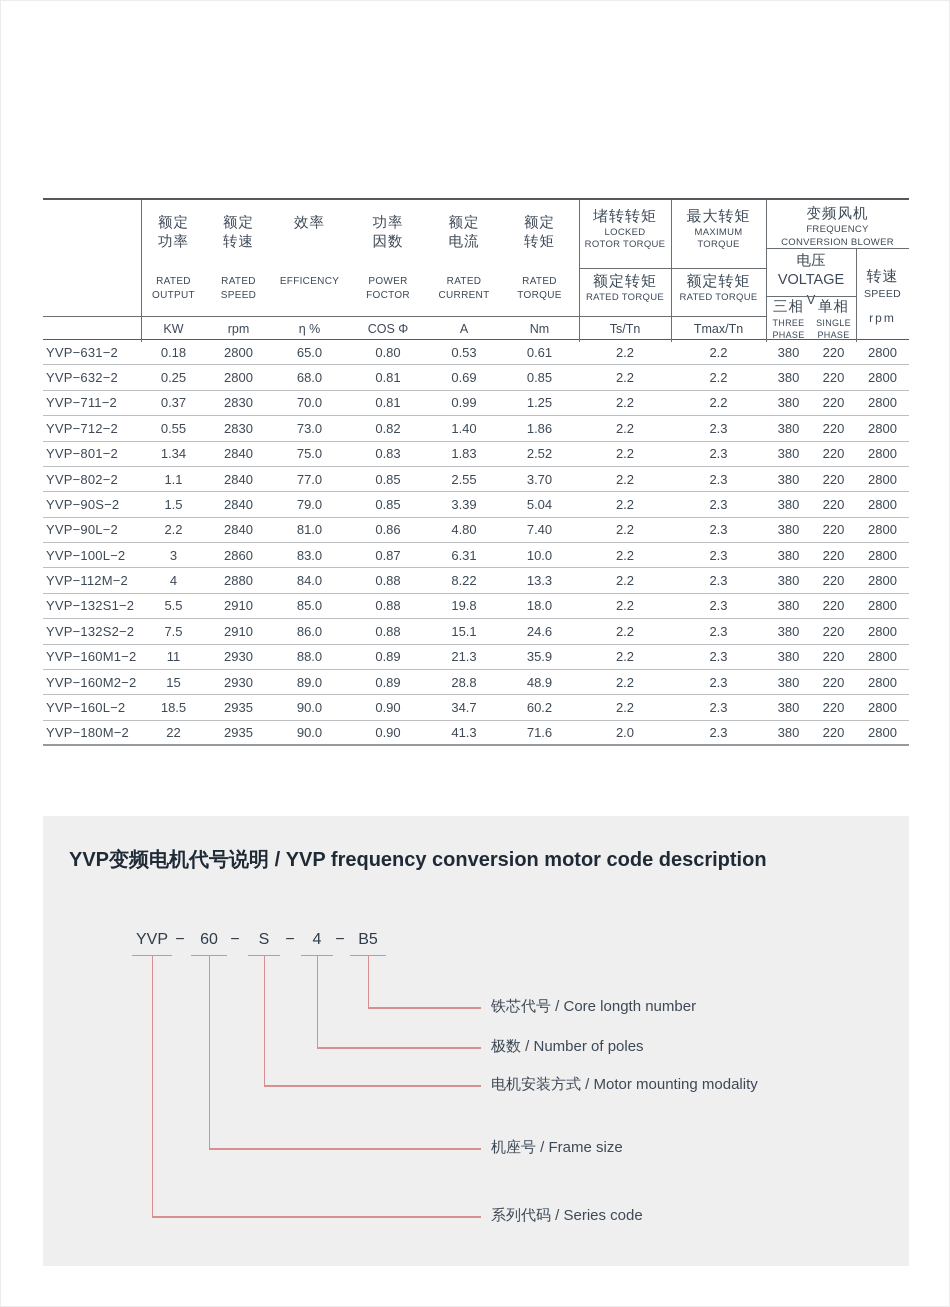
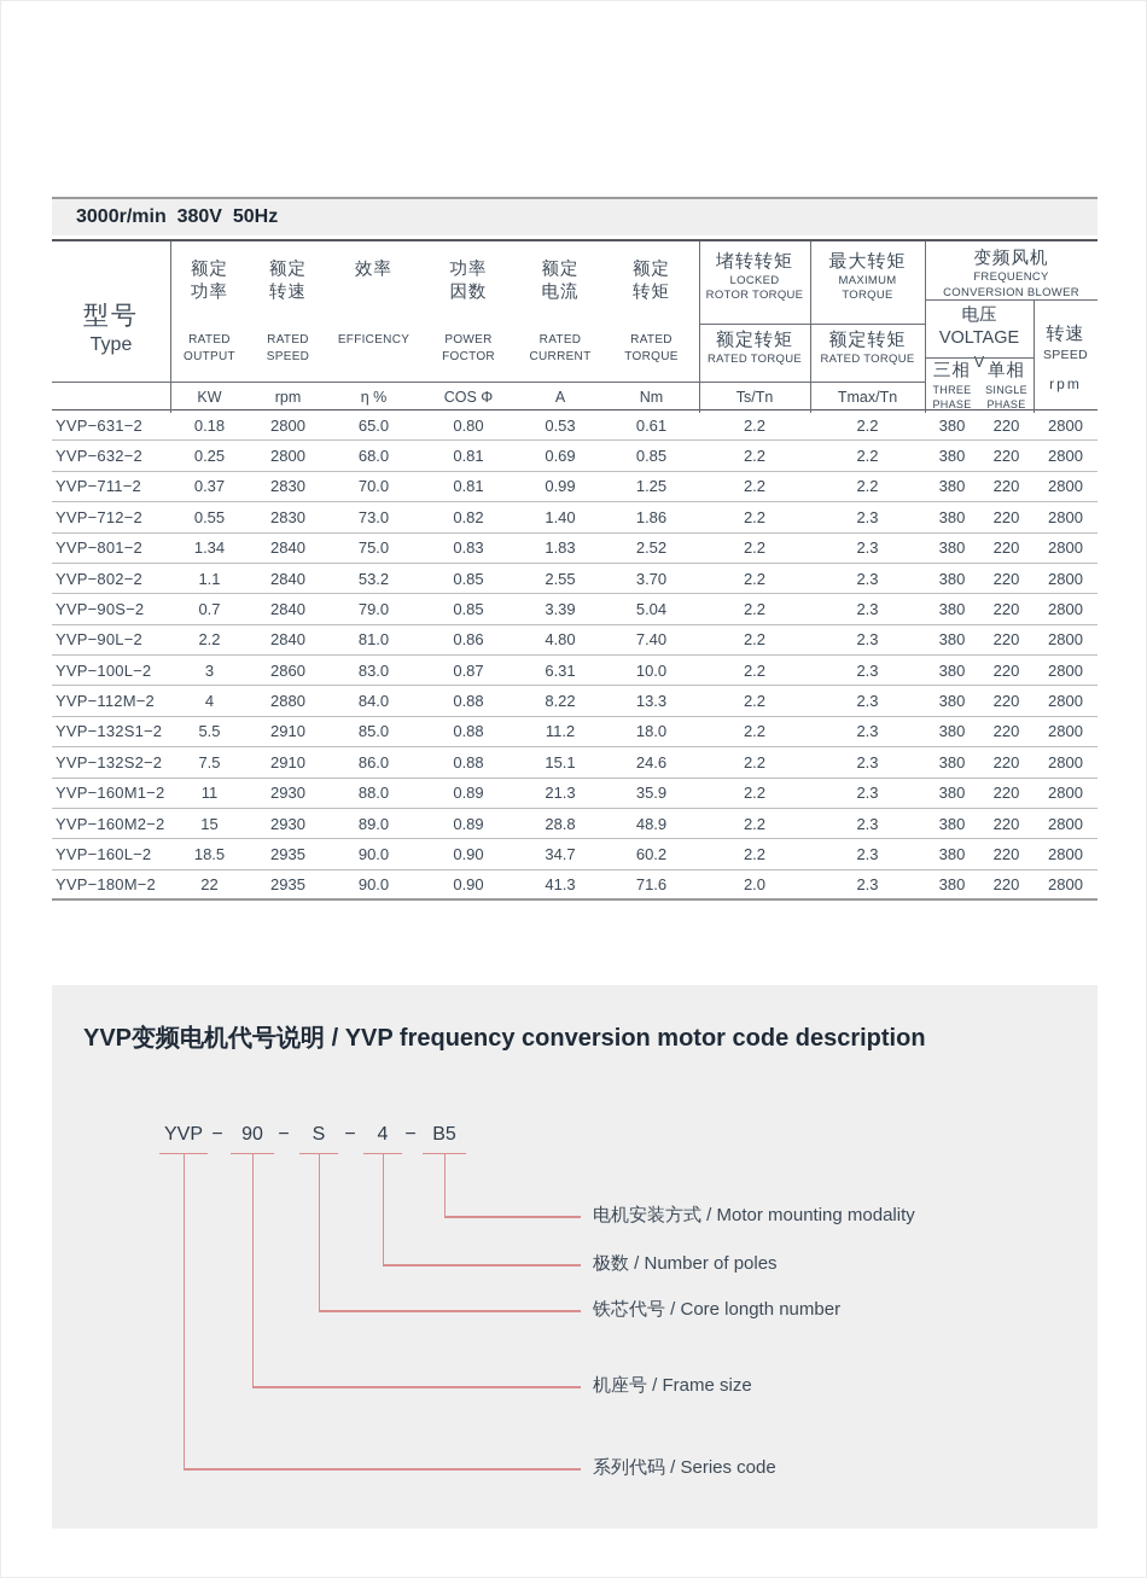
+ 3000r/min 380V 50Hz
+ 型号
+ Type
  额定
  功率
  RATED
  OUTPUT
  额定
  转速
  RATED
  SPEED
  效率
  EFFICENCY
  功率
  因数
  POWER
  FOCTOR
  额定
  电流
  RATED
  CURRENT
  额定
  转矩
  RATED
  TORQUE
  堵转转矩
  LOCKED
  ROTOR TORQUE
  额定转矩
  RATED TORQUE
  最大转矩
  MAXIMUM
  TORQUE
  额定转矩
  RATED TORQUE
  变频风机
  FREQUENCY
  CONVERSION BLOWER
  电压VOLTAGE
  V
  三相
  THREE
  PHASE
  单相
  SINGLE
  PHASE
  转速
  SPEED
  rpm
  KW
  rpm
  η %
  COS Φ
  A
  Nm
  Ts/Tn
  Tmax/Tn
  YVP−631−2
  0.18
  2800
  65.0
  0.80
  0.53
  0.61
  2.2
  2.2
  380
  220
  2800
  YVP−632−2
  0.25
  2800
  68.0
  0.81
  0.69
  0.85
  2.2
  2.2
  380
  220
  2800
  YVP−711−2
  0.37
  2830
  70.0
  0.81
  0.99
  1.25
  2.2
  2.2
  380
  220
  2800
  YVP−712−2
  0.55
  2830
  73.0
  0.82
  1.40
  1.86
  2.2
  2.3
  380
  220
  2800
  YVP−801−2
  1.34
  2840
  75.0
  0.83
  1.83
  2.52
  2.2
  2.3
  380
  220
  2800
  YVP−802−2
  1.1
  2840
- 77.0
+ 53.2
  0.85
  2.55
  3.70
  2.2
  2.3
  380
  220
  2800
  YVP−90S−2
- 1.5
+ 0.7
  2840
  79.0
  0.85
  3.39
  5.04
  2.2
  2.3
  380
  220
  2800
  YVP−90L−2
  2.2
  2840
  81.0
  0.86
  4.80
  7.40
  2.2
  2.3
  380
  220
  2800
  YVP−100L−2
  3
  2860
  83.0
  0.87
  6.31
  10.0
  2.2
  2.3
  380
  220
  2800
  YVP−112M−2
  4
  2880
  84.0
  0.88
  8.22
  13.3
  2.2
  2.3
  380
  220
  2800
  YVP−132S1−2
  5.5
  2910
  85.0
  0.88
- 19.8
+ 11.2
  18.0
  2.2
  2.3
  380
  220
  2800
  YVP−132S2−2
  7.5
  2910
  86.0
  0.88
  15.1
  24.6
  2.2
  2.3
  380
  220
  2800
  YVP−160M1−2
  11
  2930
  88.0
  0.89
  21.3
  35.9
  2.2
  2.3
  380
  220
  2800
  YVP−160M2−2
  15
  2930
  89.0
  0.89
  28.8
  48.9
  2.2
  2.3
  380
  220
  2800
  YVP−160L−2
  18.5
  2935
  90.0
  0.90
  34.7
  60.2
  2.2
  2.3
  380
  220
  2800
  YVP−180M−2
  22
  2935
  90.0
  0.90
  41.3
  71.6
  2.0
  2.3
  380
  220
  2800
  YVP变频电机代号说明 / YVP frequency conversion motor code description
  YVP
  −
- 60
+ 90
  −
  S
  −
  4
  −
  B5
- 铁芯代号 / Core longth number
+ 电机安装方式 / Motor mounting modality
  极数 / Number of poles
- 电机安装方式 / Motor mounting modality
+ 铁芯代号 / Core longth number
  机座号 / Frame size
  系列代码 / Series code
